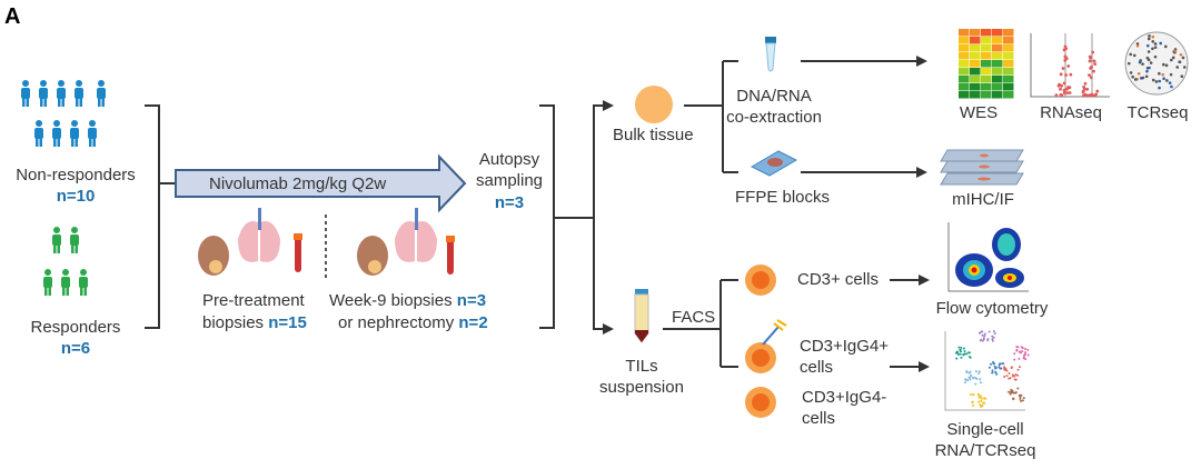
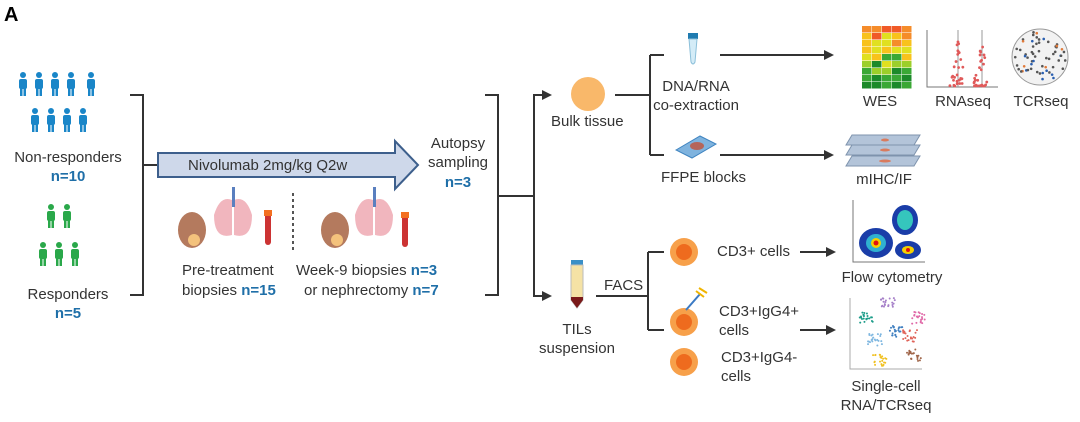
  A
  Non-responders
  n=10
  Responders
- n=6
+ n=5
  Nivolumab 2mg/kg Q2w
  Autopsy
  sampling
  n=3
  Pre-treatment
  biopsies n=15
  Week-9 biopsies n=3
- or nephrectomy n=2
+ or nephrectomy n=7
  Bulk tissue
  DNA/RNA
  co-extraction
  FFPE blocks
  WES
  RNAseq
  TCRseq
  mIHC/IF
  TILs
  suspension
  FACS
  CD3+ cells
  CD3+IgG4+
  cells
  CD3+IgG4-
  cells
  Flow cytometry
  Single-cell
  RNA/TCRseq
